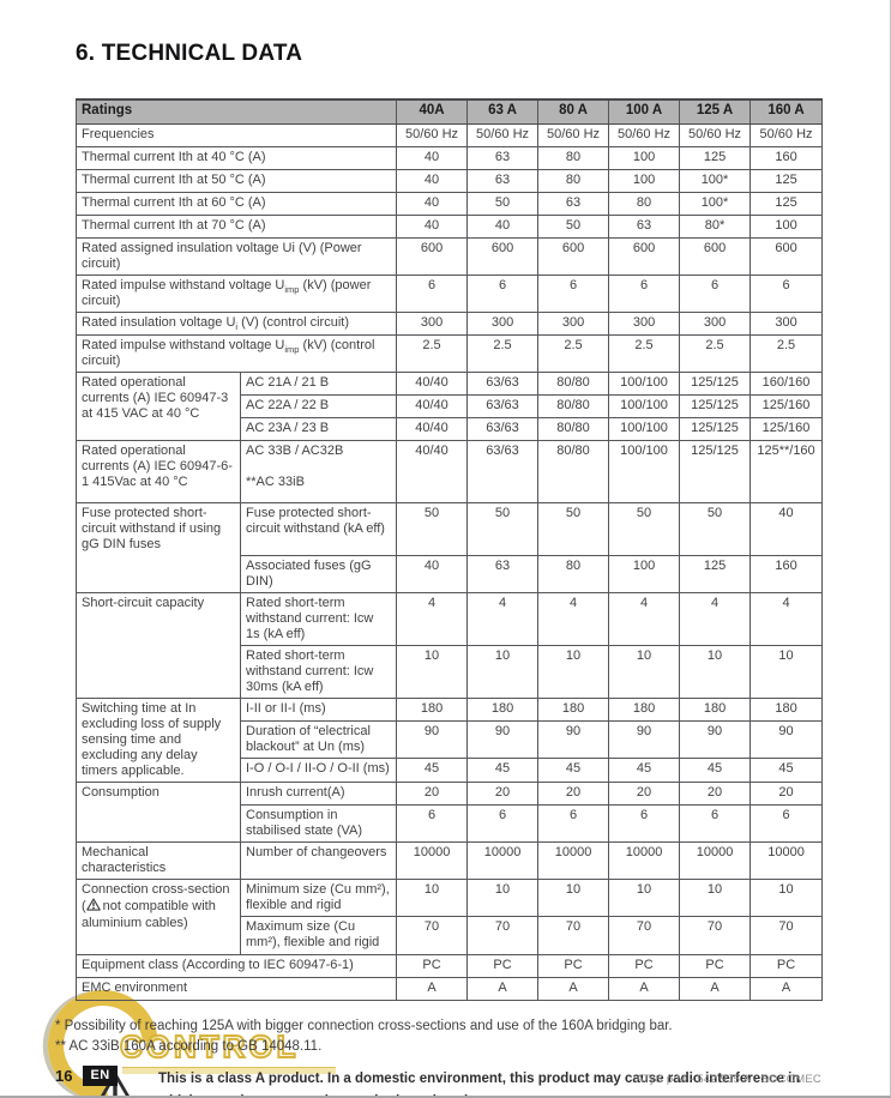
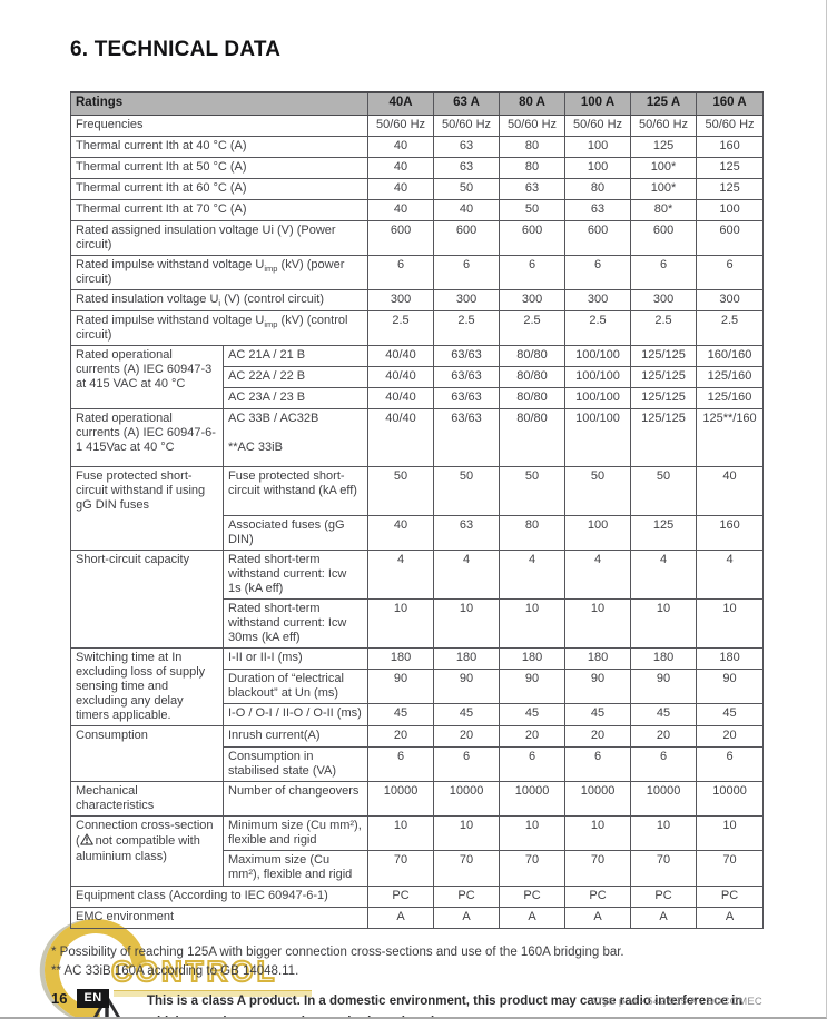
  CONTROL
  6. TECHNICAL DATA
  Ratings	40A	63 A	80 A	100 A	125 A	160 A
  Frequencies	50/60 Hz	50/60 Hz	50/60 Hz	50/60 Hz	50/60 Hz	50/60 Hz
  Thermal current Ith at 40 °C (A)	40	63	80	100	125	160
  Thermal current Ith at 50 °C (A)	40	63	80	100	100*	125
  Thermal current Ith at 60 °C (A)	40	50	63	80	100*	125
  Thermal current Ith at 70 °C (A)	40	40	50	63	80*	100
  Rated assigned insulation voltage Ui (V) (Power circuit)	600	600	600	600	600	600
  Rated impulse withstand voltage Uimp (kV) (power circuit)	6	6	6	6	6	6
  Rated insulation voltage Ui (V) (control circuit)	300	300	300	300	300	300
  Rated impulse withstand voltage Uimp (kV) (control circuit)	2.5	2.5	2.5	2.5	2.5	2.5
  Rated operational currents (A) IEC 60947-3 at 415 VAC at 40 °C	AC 21A / 21 B	40/40	63/63	80/80	100/100	125/125	160/160
  AC 22A / 22 B	40/40	63/63	80/80	100/100	125/125	125/160
  AC 23A / 23 B	40/40	63/63	80/80	100/100	125/125	125/160
  Rated operational currents (A) IEC 60947-6-1 415Vac at 40 °C	AC 33B / AC32B**AC 33iB	40/40	63/63	80/80	100/100	125/125	125**/160
  Fuse protected short-circuit withstand if using gG DIN fuses	Fuse protected short-circuit withstand (kA eff)	50	50	50	50	50	40
  Associated fuses (gG DIN)	40	63	80	100	125	160
  Short-circuit capacity	Rated short-term withstand current: Icw 1s (kA eff)	4	4	4	4	4	4
  Rated short-term withstand current: Icw 30ms (kA eff)	10	10	10	10	10	10
  Switching time at In excluding loss of supply sensing time and excluding any delay timers applicable.	I-II or II-I (ms)	180	180	180	180	180	180
  Duration of “electrical blackout” at Un (ms)	90	90	90	90	90	90
  I-O / O-I / II-O / O-II (ms)	45	45	45	45	45	45
  Consumption	Inrush current(A)	20	20	20	20	20	20
  Consumption in stabilised state (VA)	6	6	6	6	6	6
  Mechanical characteristics	Number of changeovers	10000	10000	10000	10000	10000	10000
- Connection cross-section ( not compatible with aluminium cables)	Minimum size (Cu mm²), flexible and rigid	10	10	10	10	10	10
+ Connection cross-section ( not compatible with aluminium class)	Minimum size (Cu mm²), flexible and rigid	10	10	10	10	10	10
  Maximum size (Cu mm²), flexible and rigid	70	70	70	70	70	70
  Equipment class (According to IEC 60947-6-1)	PC	PC	PC	PC	PC	PC
  EMC environment	A	A	A	A	A	A
  * Possibility of reaching 125A with bigger connection cross-sections and use of the 160A bridging bar.
  ** AC 33iB 160A according to GB 14048.11.
  16
  EN
  ATyS p M - 542 935 A - SOCOMEC
